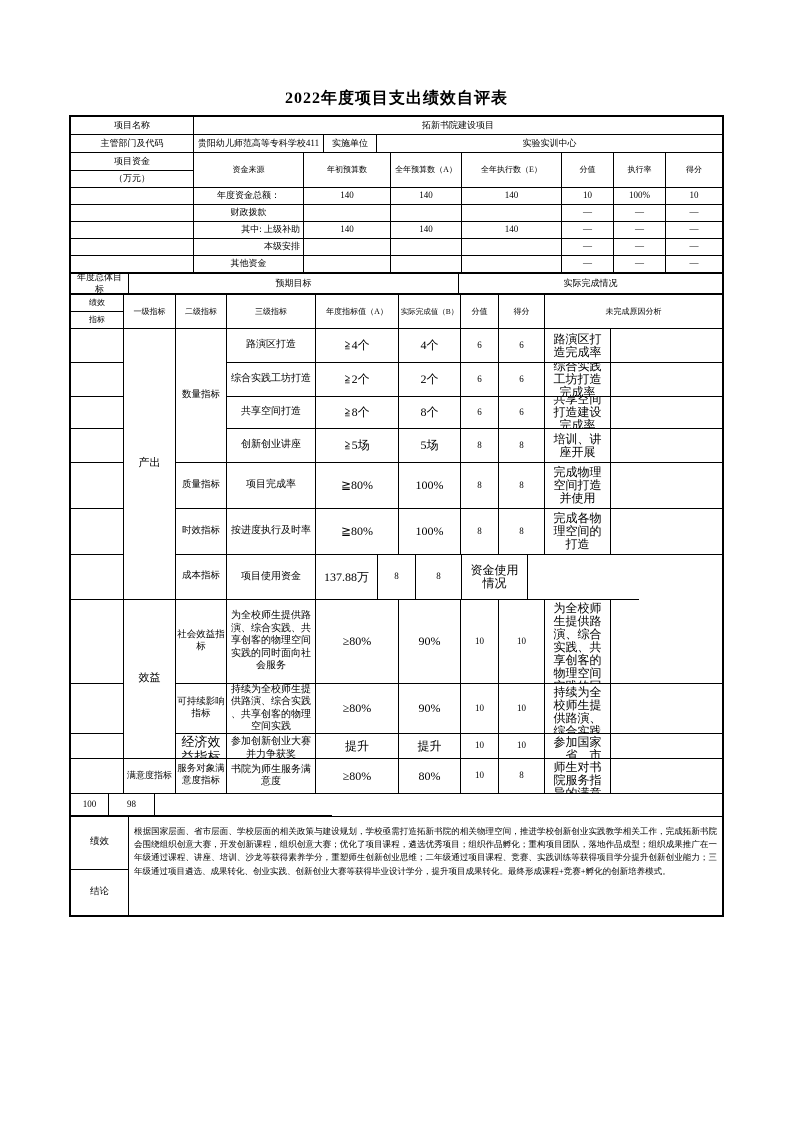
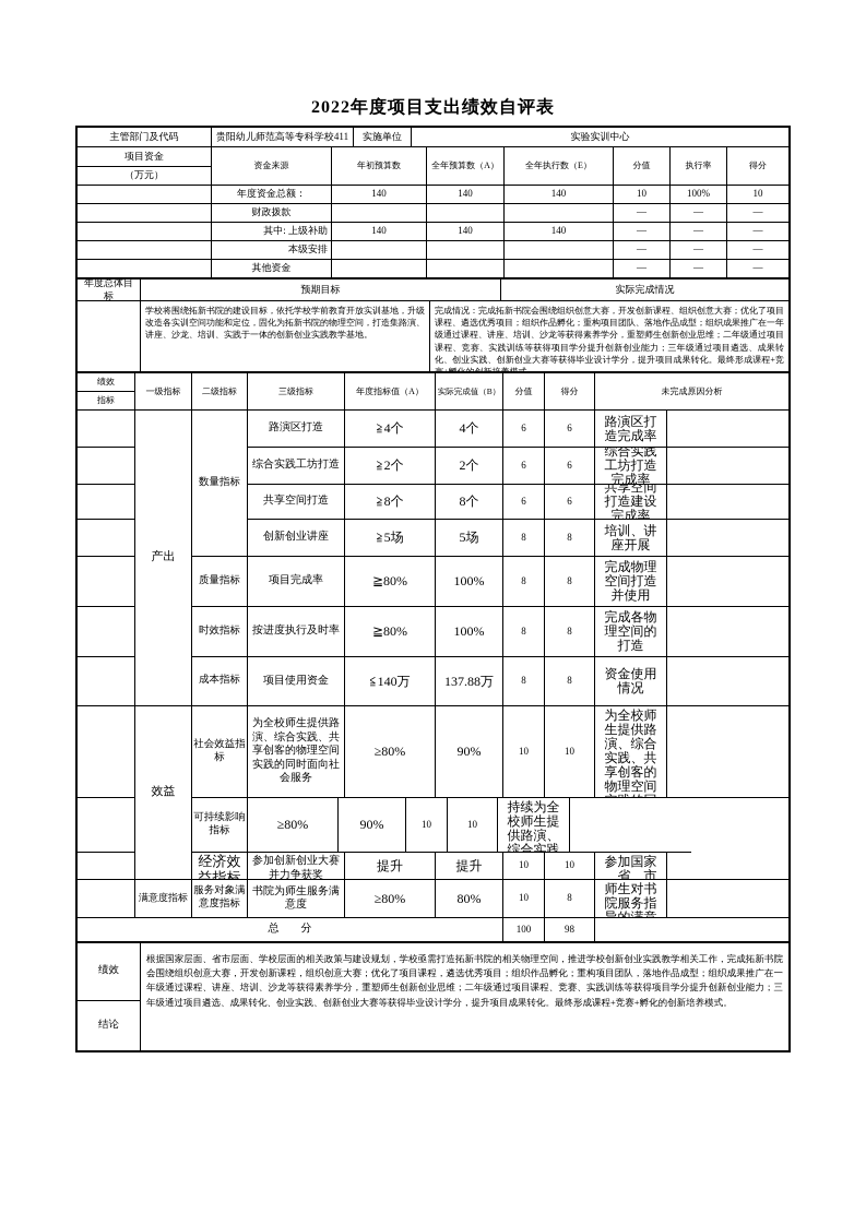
  2022年度项目支出绩效自评表
- 项目名称
- 拓新书院建设项目
  主管部门及代码
  贵阳幼儿师范高等专科学校411
  实施单位
  实验实训中心
  项目资金
  （万元）
  资金来源
  年初预算数
  全年预算数（A）
  全年执行数（E）
  分值
  执行率
  得分
  年度资金总额：
  140
  140
  140
  10
  100%
  10
  财政拨款
  —
  —
  —
  其中: 上级补助
  140
  140
  140
  —
  —
  —
  本级安排
  —
  —
  —
  其他资金
  —
  —
  —
  年度总体目标
  预期目标
  实际完成情况
+ 学校将围绕拓新书院的建设目标，依托学校学前教育开放实训基地，升级改造各实训空间功能和定位，固化为拓新书院的物理空间，打造集路演、讲座、沙龙、培训、实践于一体的创新创业实践教学基地。
+ 完成情况：完成拓新书院会围绕组织创意大赛，开发创新课程、组织创意大赛；优化了项目课程、遴选优秀项目；组织作品孵化；重构项目团队、落地作品成型；组织成果推广在一年级通过课程、讲座、培训、沙龙等获得素养学分，重塑师生创新创业思维；二年级通过项目课程、竞赛、实践训练等获得项目学分提升创新创业能力；三年级通过项目遴选、成果转化、创业实践、创新创业大赛等获得毕业设计学分，提升项目成果转化。最终形成课程+竞赛+孵化的创新培养模式。
  绩效
  指标
  一级指标
  二级指标
  三级指标
  年度指标值（A）
  实际完成值（B）
  分值
  得分
  未完成原因分析
  产出
  效益
  满意度指标
  数量指标
  质量指标
  时效指标
  成本指标
  社会效益指
  标
  可持续影响
  指标
  经济效益指标
  服务对象满
  意度指标
  路演区打造
  ≧4个
  4个
  6
  6
  路演区打
  造完成率
  综合实践工坊打造
  ≧2个
  2个
  6
  6
  综合实践
  工坊打造
  完成率
  共享空间打造
  ≧8个
  8个
  6
  6
  共享空间
  打造建设
  完成率
  创新创业讲座
  ≧5场
  5场
  8
  8
  培训、讲
  座开展
  项目完成率
  ≧80%
  100%
  8
  8
  完成物理
  空间打造
  并使用
  按进度执行及时率
  ≧80%
  100%
  8
  8
  完成各物
  理空间的
  打造
  项目使用资金
+ ≦140万
  137.88万
  8
  8
  资金使用
  情况
  为全校师生提供路
  演、综合实践、共
  享创客的物理空间
  实践的同时面向社
  会服务
  ≥80%
  90%
  10
  10
  为全校师
  生提供路
  演、综合
  实践、共
  享创客的
  物理空间
- 持续为全校师生提
- 供路演、综合实践
- 、共享创客的物理
- 空间实践
  ≥80%
  90%
  10
  10
  持续为全
  校师生提
  供路演、
  综合实践
  参加创新创业大赛
  并力争获奖
  提升
  提升
  10
  10
  参加国家
  、省、市
  书院为师生服务满
  意度
  ≥80%
  80%
  10
  8
  师生对书
  院服务指
  导的满意
+ 总 分
  100
  98
  绩效
  结论
  根据国家层面、省市层面、学校层面的相关政策与建设规划，学校亟需打造拓新书院的相关物理空间，推进学校创新创业实践教学相关工作，完成拓新书院会围绕组织创意大赛，开发创新课程，组织创意大赛；优化了项目课程，遴选优秀项目；组织作品孵化；重构项目团队，落地作品成型；组织成果推广在一年级通过课程、讲座、培训、沙龙等获得素养学分，重塑师生创新创业思维；二年级通过项目课程、竞赛、实践训练等获得项目学分提升创新创业能力；三年级通过项目遴选、成果转化、创业实践、创新创业大赛等获得毕业设计学分，提升项目成果转化。最终形成课程+竞赛+孵化的创新培养模式。
